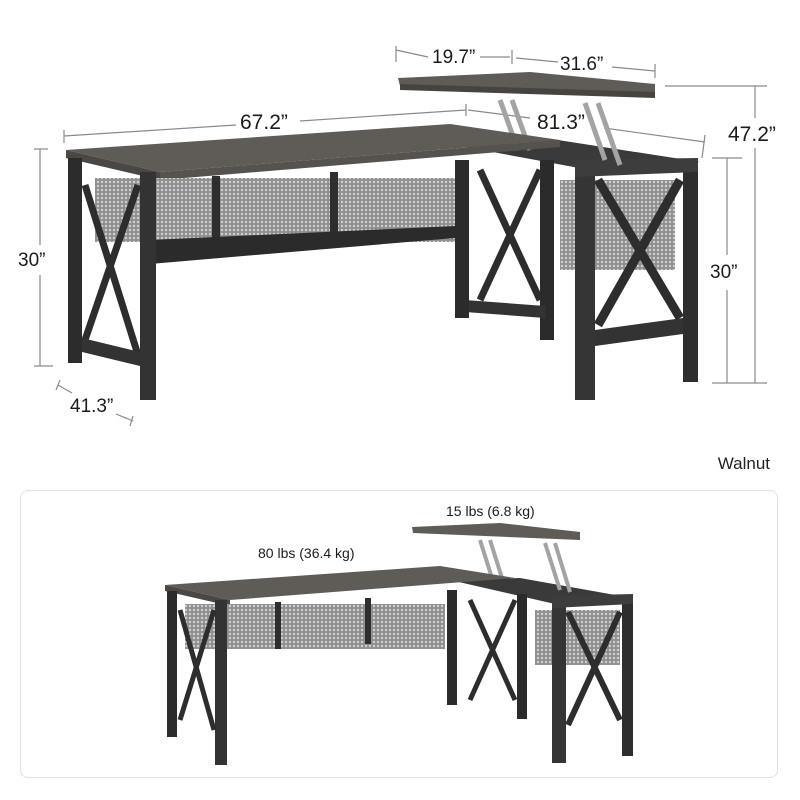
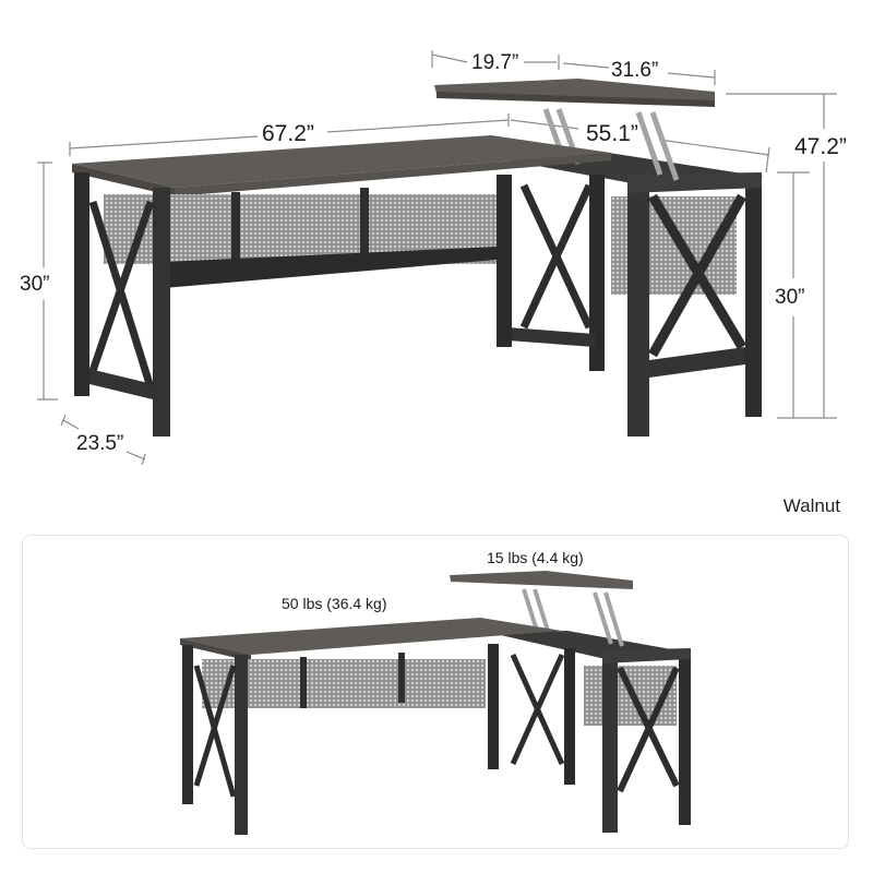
  19.7”
  31.6”
  67.2”
- 81.3”
+ 55.1”
  47.2”
  30”
  30”
- 41.3”
+ 23.5”
  Walnut
- 15 lbs (6.8 kg)
+ 15 lbs (4.4 kg)
- 80 lbs (36.4 kg)
+ 50 lbs (36.4 kg)
